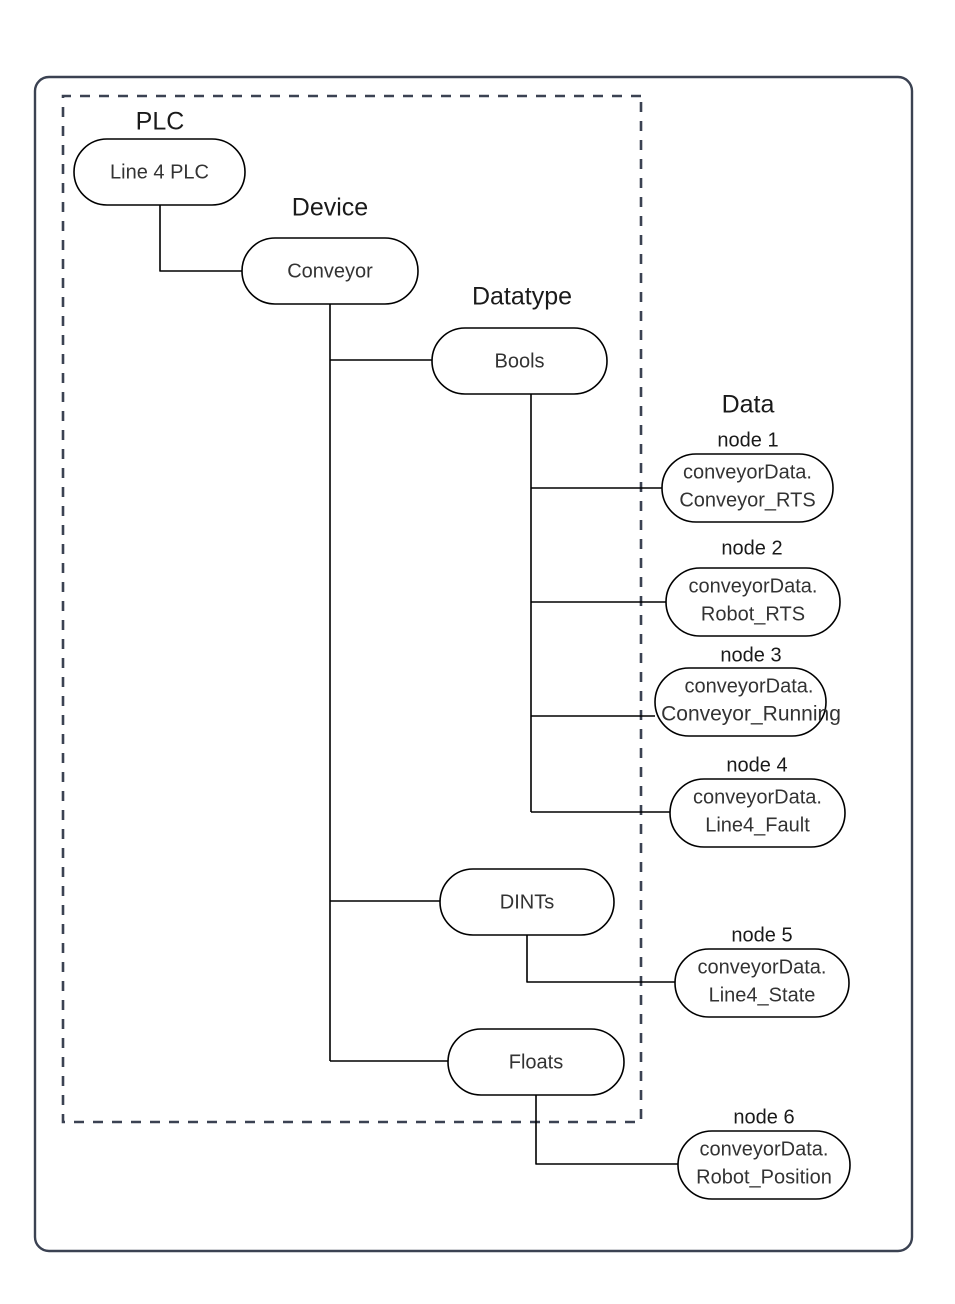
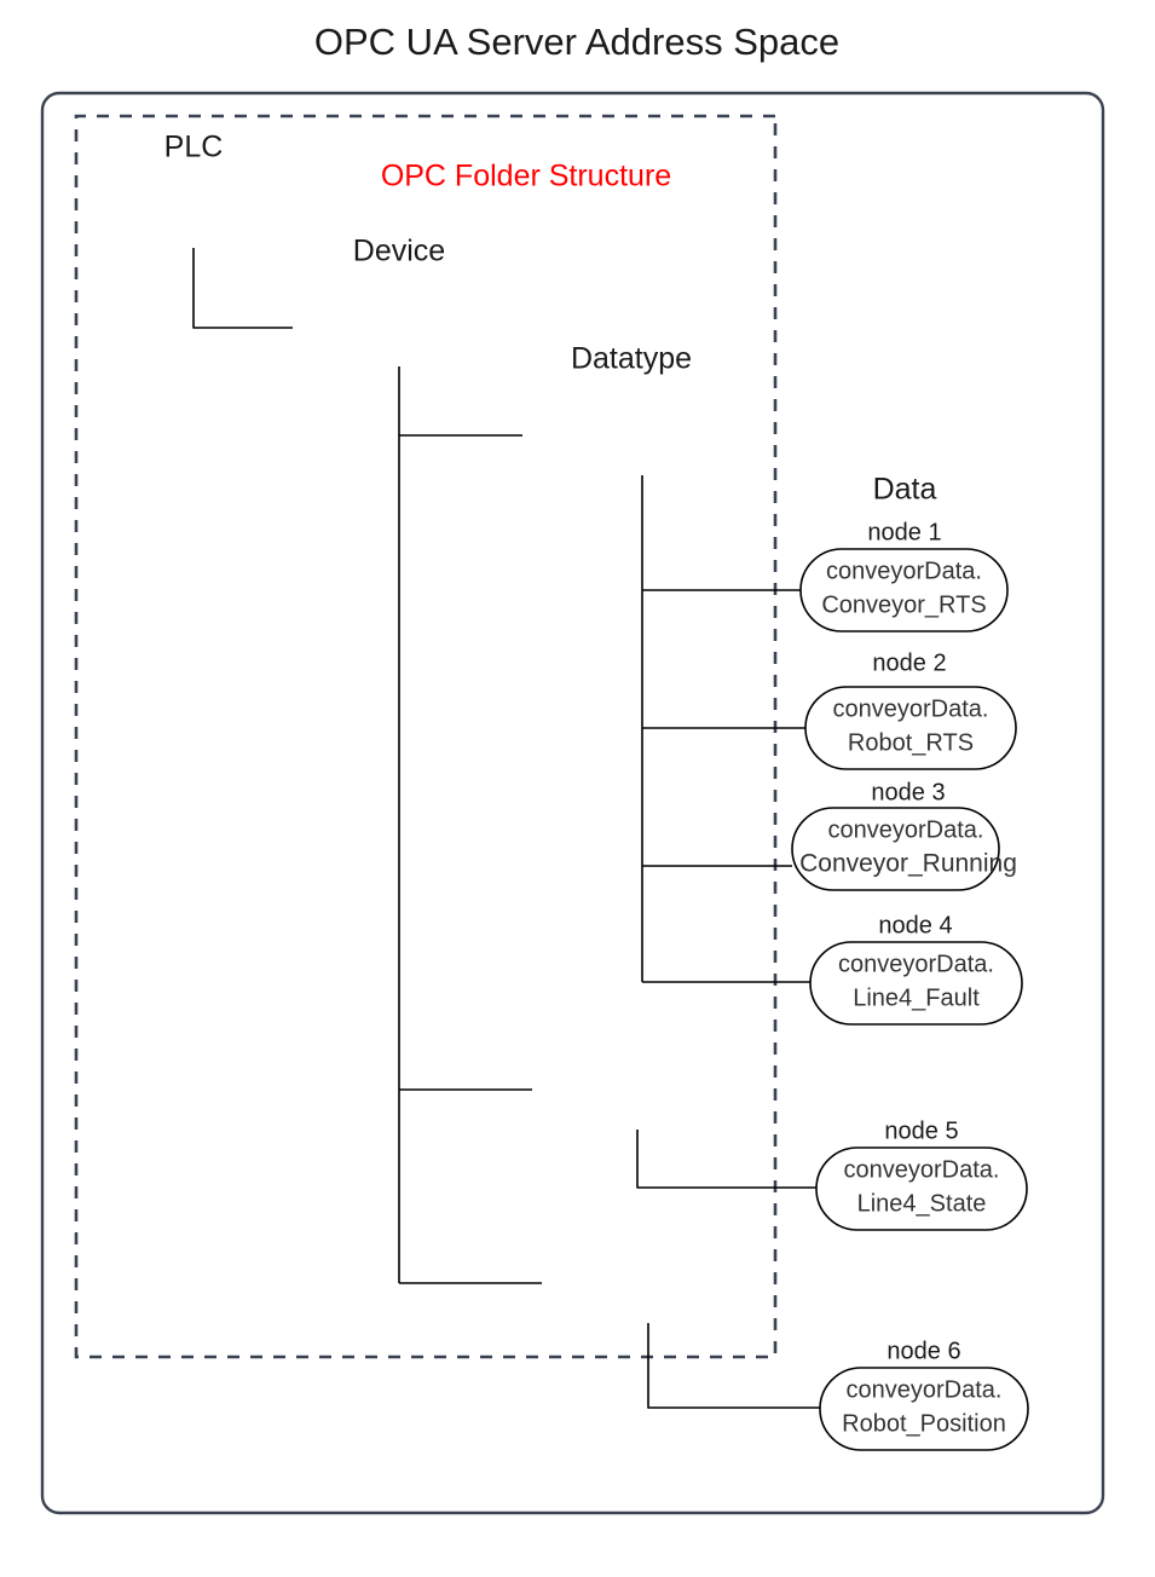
+ OPC UA Server Address Space
+ OPC Folder Structure
  PLC
  Device
  Datatype
  Data
- Line 4 PLC
- Conveyor
- Bools
- DINTs
- Floats
  node 1
  conveyorData.
  Conveyor_RTS
  node 2
  conveyorData.
  Robot_RTS
  node 3
  conveyorData.
  Conveyor_Running
  node 4
  conveyorData.
  Line4_Fault
  node 5
  conveyorData.
  Line4_State
  node 6
  conveyorData.
  Robot_Position
